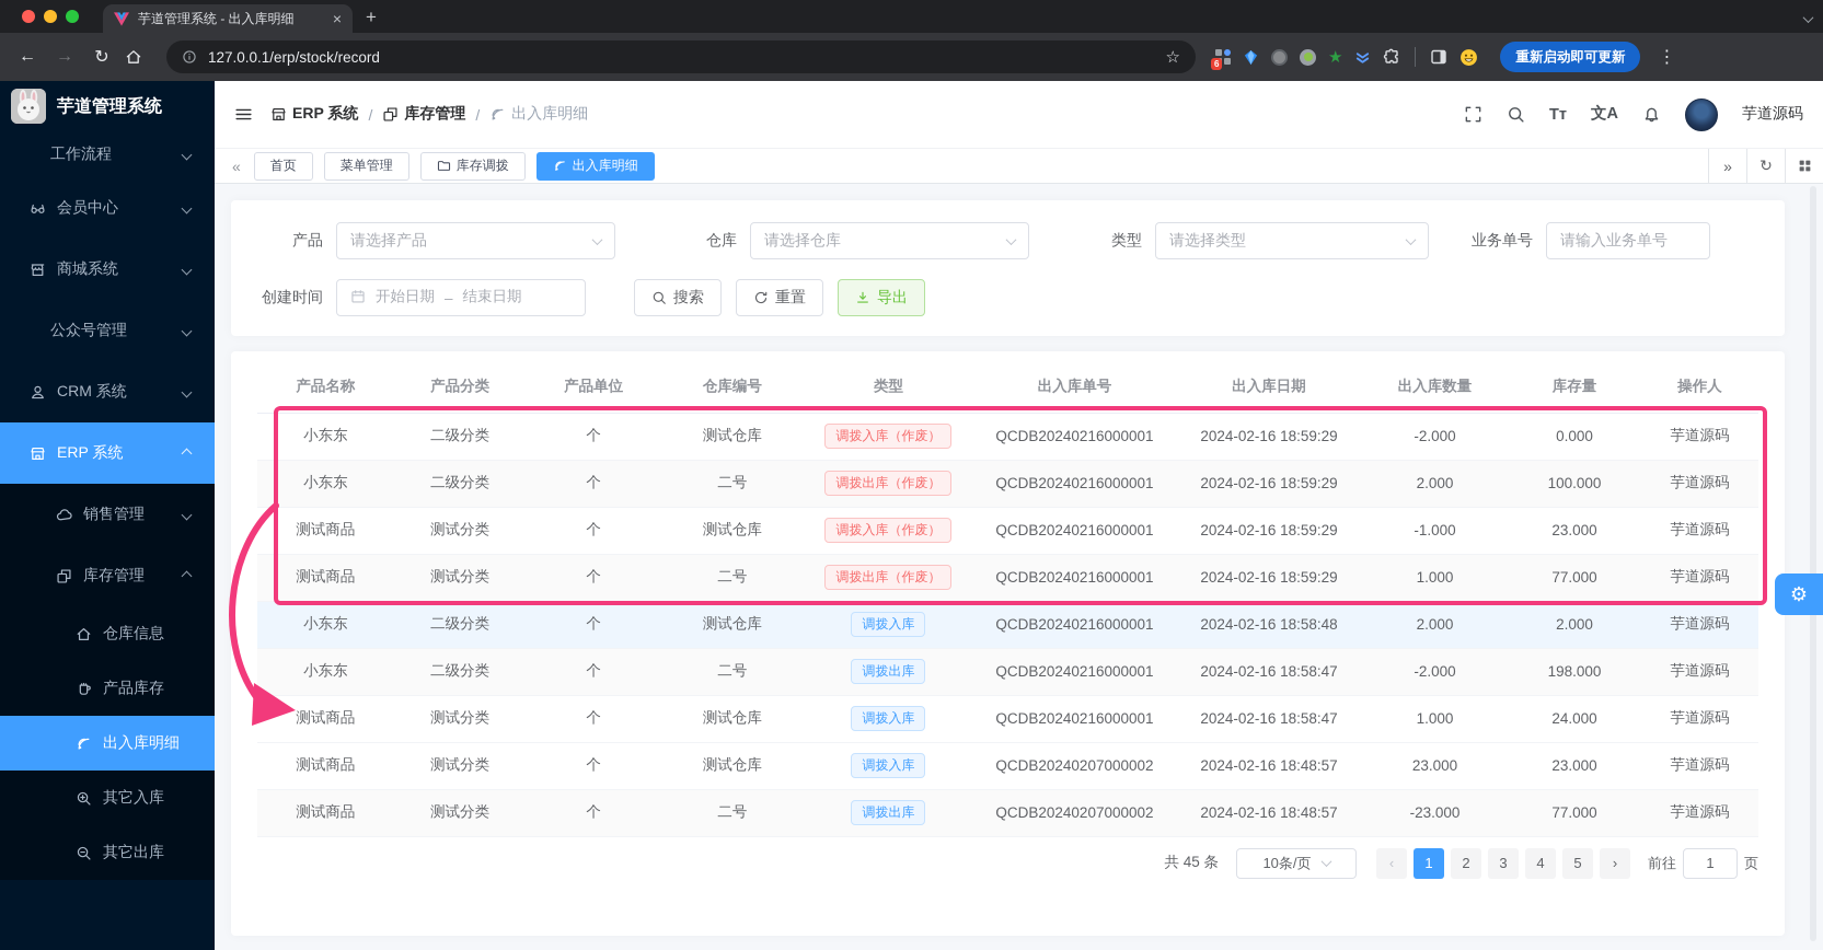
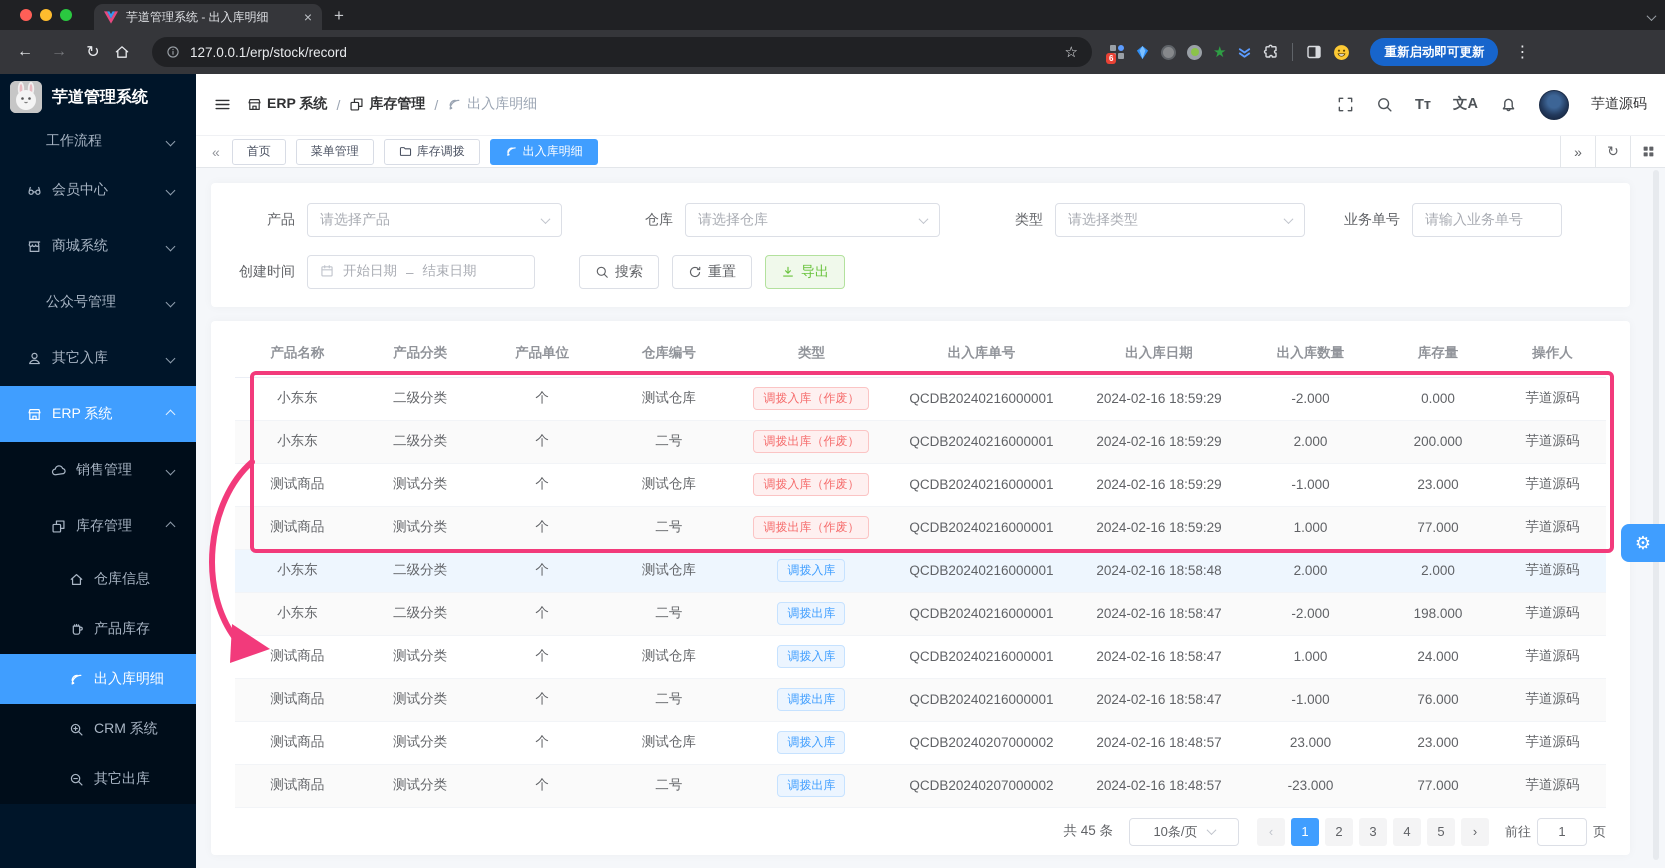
  芋道管理系统 - 出入库明细
  ×
  +
  ←
  →
  ↻
  127.0.0.1/erp/stock/record
  ☆
  6
  ★
  重新启动即可更新
  ⋮
  芋道管理系统
  工作流程
  会员中心
  商城系统
  公众号管理
- CRM 系统
+ 其它入库
  ERP 系统
  销售管理
  库存管理
  仓库信息
  产品库存
  出入库明细
- 其它入库
+ CRM 系统
  其它出库
  ERP 系统
  /
  库存管理
  /
  出入库明细
  Tт
  文A
  芋道源码
  «
  首页
  菜单管理
  库存调拨
  出入库明细
  »
  ↻
  产品
  请选择产品
  仓库
  请选择仓库
  类型
  请选择类型
  业务单号
  请输入业务单号
  创建时间
  开始日期
  –
  结束日期
  搜索
  重置
  导出
  产品名称	产品分类	产品单位	仓库编号	类型	出入库单号	出入库日期	出入库数量	库存量	操作人
  小东东	二级分类	个	测试仓库	调拨入库（作废）	QCDB20240216000001	2024-02-16 18:59:29	-2.000	0.000	芋道源码
- 小东东	二级分类	个	二号	调拨出库（作废）	QCDB20240216000001	2024-02-16 18:59:29	2.000	100.000	芋道源码
+ 小东东	二级分类	个	二号	调拨出库（作废）	QCDB20240216000001	2024-02-16 18:59:29	2.000	200.000	芋道源码
  测试商品	测试分类	个	测试仓库	调拨入库（作废）	QCDB20240216000001	2024-02-16 18:59:29	-1.000	23.000	芋道源码
  测试商品	测试分类	个	二号	调拨出库（作废）	QCDB20240216000001	2024-02-16 18:59:29	1.000	77.000	芋道源码
  小东东	二级分类	个	测试仓库	调拨入库	QCDB20240216000001	2024-02-16 18:58:48	2.000	2.000	芋道源码
  小东东	二级分类	个	二号	调拨出库	QCDB20240216000001	2024-02-16 18:58:47	-2.000	198.000	芋道源码
  测试商品	测试分类	个	测试仓库	调拨入库	QCDB20240216000001	2024-02-16 18:58:47	1.000	24.000	芋道源码
+ 测试商品	测试分类	个	二号	调拨出库	QCDB20240216000001	2024-02-16 18:58:47	-1.000	76.000	芋道源码
  测试商品	测试分类	个	测试仓库	调拨入库	QCDB20240207000002	2024-02-16 18:48:57	23.000	23.000	芋道源码
  测试商品	测试分类	个	二号	调拨出库	QCDB20240207000002	2024-02-16 18:48:57	-23.000	77.000	芋道源码
  共 45 条
  10条/页
  ‹
  1
  2
  3
  4
  5
  ›
  前往
  1
  页
  ⚙
